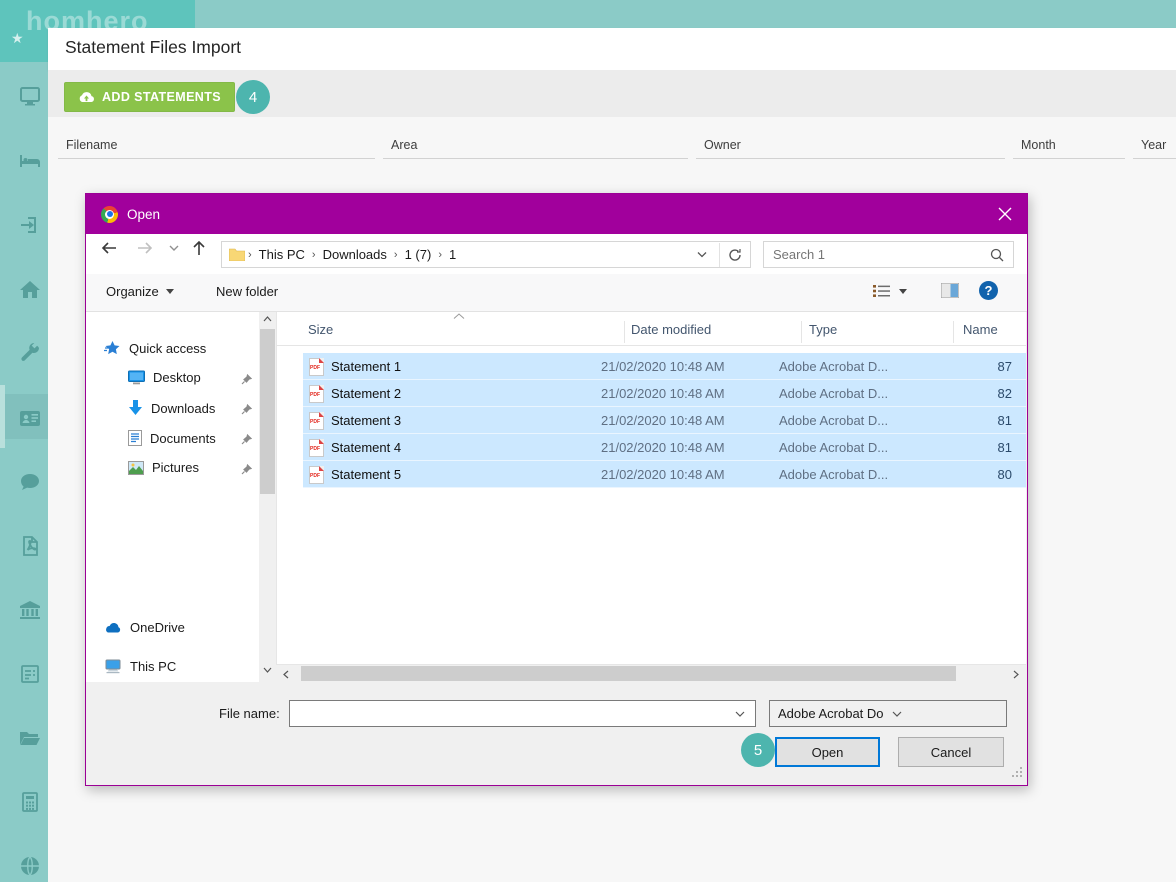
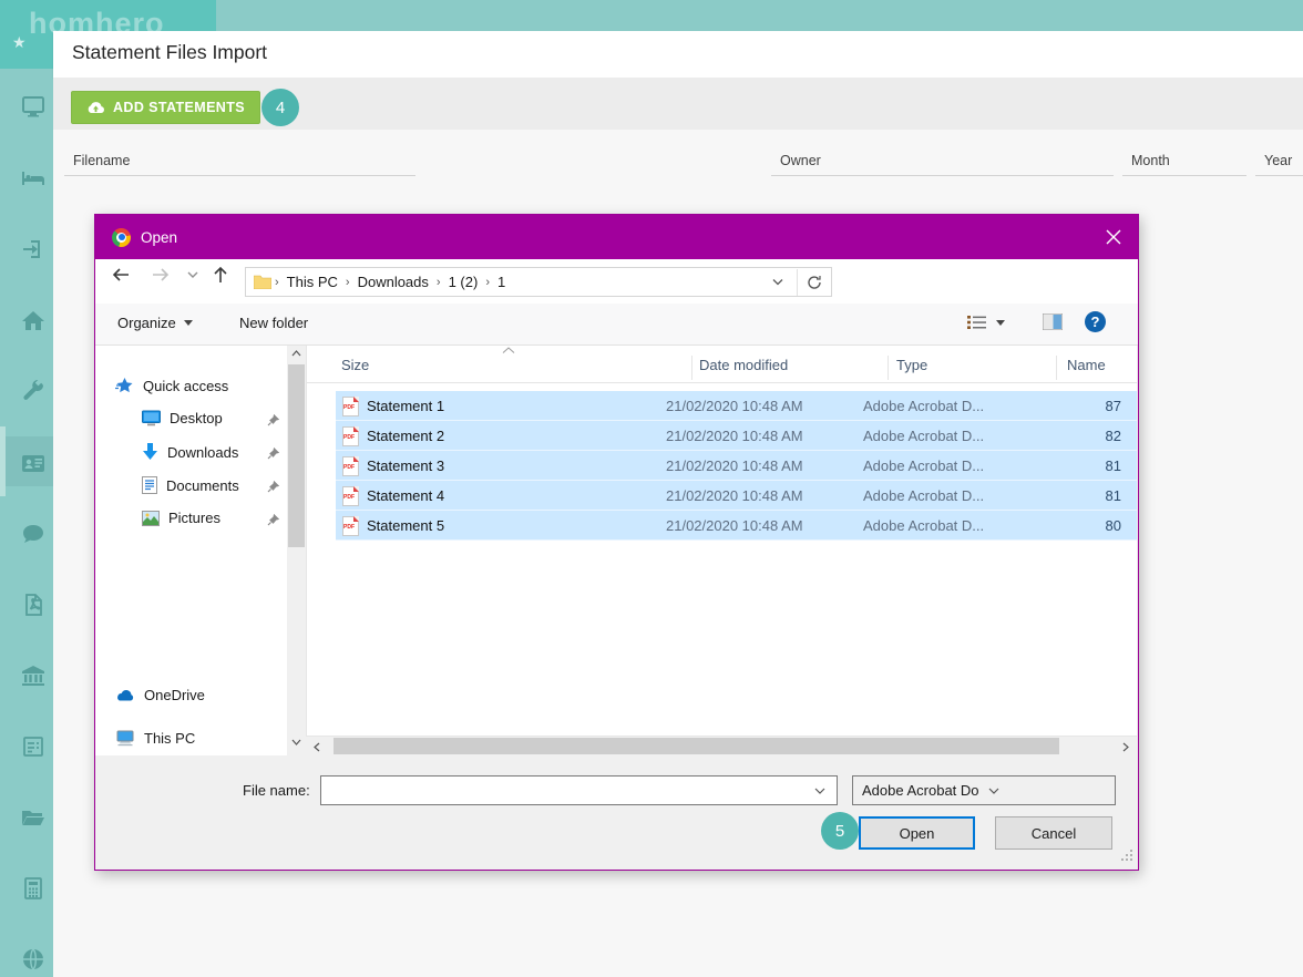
  homhero
  ★
  Statement Files Import
  ADD STATEMENTS
  4
  Filename
- Area
  Owner
  Month
  Year
  Open
  ›
  This PC
  ›
  Downloads
  ›
- 1 (7)
+ 1 (2)
  ›
  1
- Search 1
  Organize
  New folder
  ?
  Quick access
  Desktop
  Downloads
  Documents
  Pictures
  OneDrive
  This PC
  Size
  Date modified
  Type
  Name
  Statement 1
  21/02/2020 10:48 AM
  Adobe Acrobat D...
  87
  Statement 2
  21/02/2020 10:48 AM
  Adobe Acrobat D...
  82
  Statement 3
  21/02/2020 10:48 AM
  Adobe Acrobat D...
  81
  Statement 4
  21/02/2020 10:48 AM
  Adobe Acrobat D...
  81
  Statement 5
  21/02/2020 10:48 AM
  Adobe Acrobat D...
  80
  File name:
  5
  Open
  Cancel
